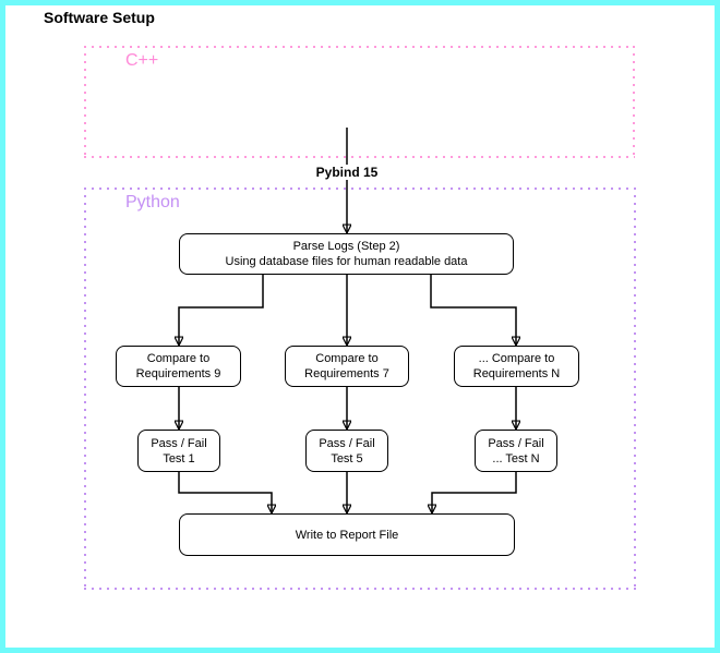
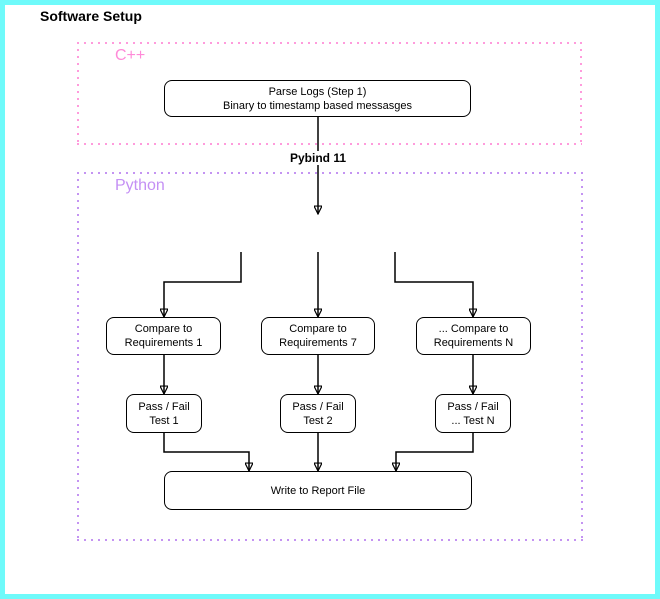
  Software Setup
  C++
  Python
+ Parse Logs (Step 1)
+ Binary to timestamp based messasges
- Pybind 15
+ Pybind 11
- Parse Logs (Step 2)
- Using database files for human readable data
  Compare to
- Requirements 9
+ Requirements 1
  Compare to
  Requirements 7
  ... Compare to
  Requirements N
  Pass / Fail
  Test 1
  Pass / Fail
- Test 5
+ Test 2
  Pass / Fail
  ... Test N
  Write to Report File
